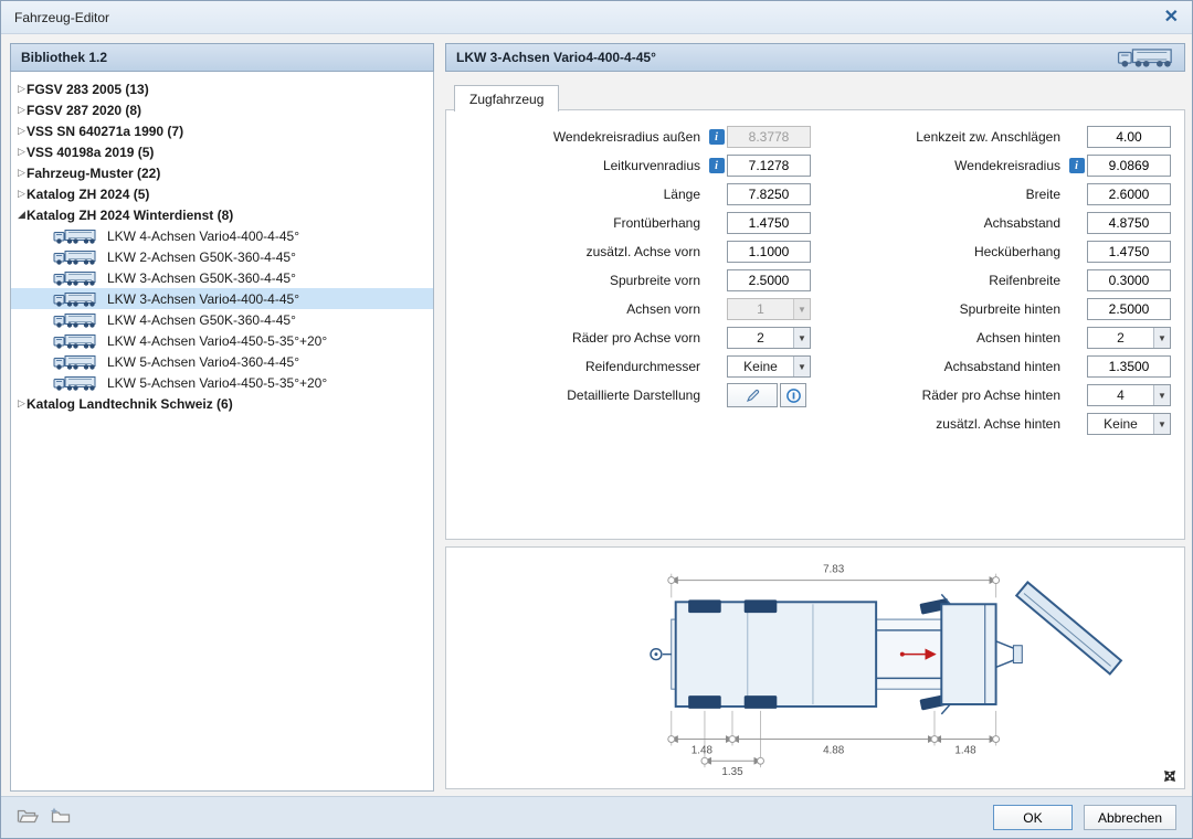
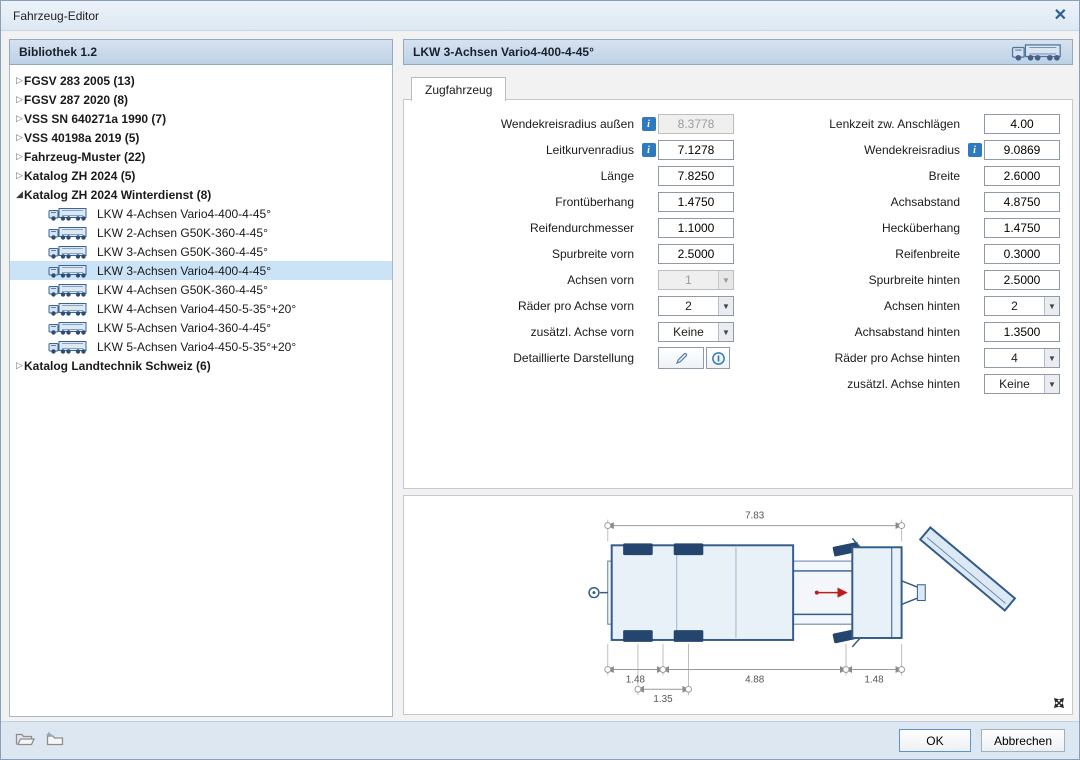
  Fahrzeug-Editor
  ✕
  Bibliothek 1.2
  LKW 3-Achsen Vario4-400-4-45°
  ▷
  FGSV 283 2005 (13)
  ▷
  FGSV 287 2020 (8)
  ▷
  VSS SN 640271a 1990 (7)
  ▷
  VSS 40198a 2019 (5)
  ▷
  Fahrzeug-Muster (22)
  ▷
  Katalog ZH 2024 (5)
  ◢
  Katalog ZH 2024 Winterdienst (8)
  LKW 4-Achsen Vario4-400-4-45°
  LKW 2-Achsen G50K-360-4-45°
  LKW 3-Achsen G50K-360-4-45°
  LKW 3-Achsen Vario4-400-4-45°
  LKW 4-Achsen G50K-360-4-45°
  LKW 4-Achsen Vario4-450-5-35°+20°
  LKW 5-Achsen Vario4-360-4-45°
  LKW 5-Achsen Vario4-450-5-35°+20°
  ▷
  Katalog Landtechnik Schweiz (6)
  Zugfahrzeug
  Wendekreisradius außen
  i
  8.3778
  Leitkurvenradius
  i
  7.1278
  Länge
  7.8250
  Frontüberhang
  1.4750
- zusätzl. Achse vorn
+ Reifendurchmesser
  1.1000
  Spurbreite vorn
  2.5000
  Achsen vorn
  1
  ▼
  Räder pro Achse vorn
  2
  ▼
- Reifendurchmesser
+ zusätzl. Achse vorn
  Keine
  ▼
  Detaillierte Darstellung
  Lenkzeit zw. Anschlägen
  4.00
  Wendekreisradius
  i
  9.0869
  Breite
  2.6000
  Achsabstand
  4.8750
  Hecküberhang
  1.4750
  Reifenbreite
  0.3000
  Spurbreite hinten
  2.5000
  Achsen hinten
  2
  ▼
  Achsabstand hinten
  1.3500
  Räder pro Achse hinten
  4
  ▼
  zusätzl. Achse hinten
  Keine
  ▼
  7.83
  1.48
  4.88
  1.48
  1.35
  OK
  Abbrechen
